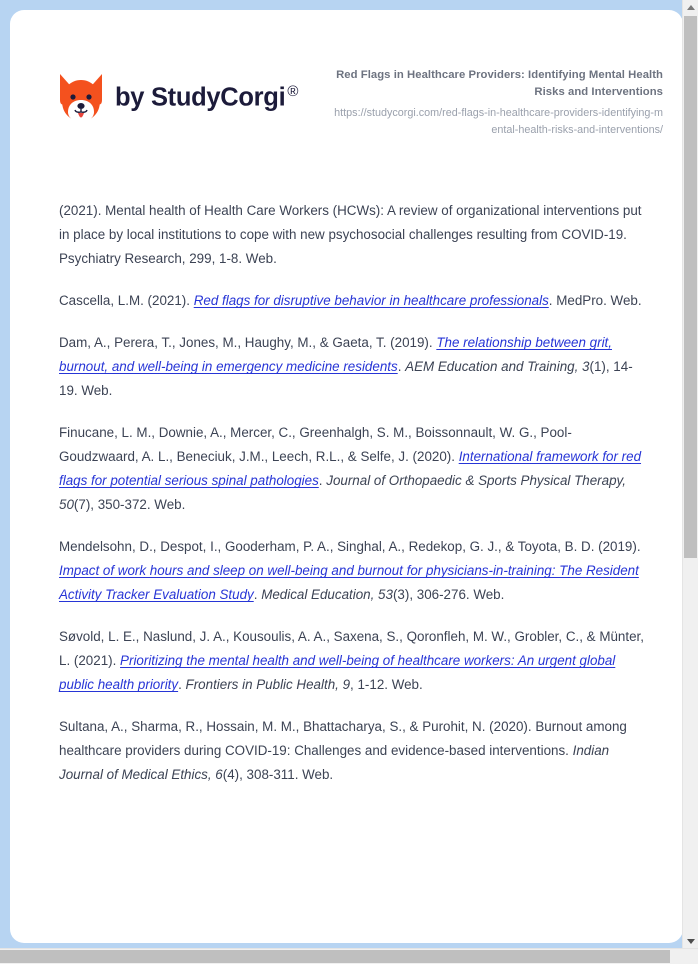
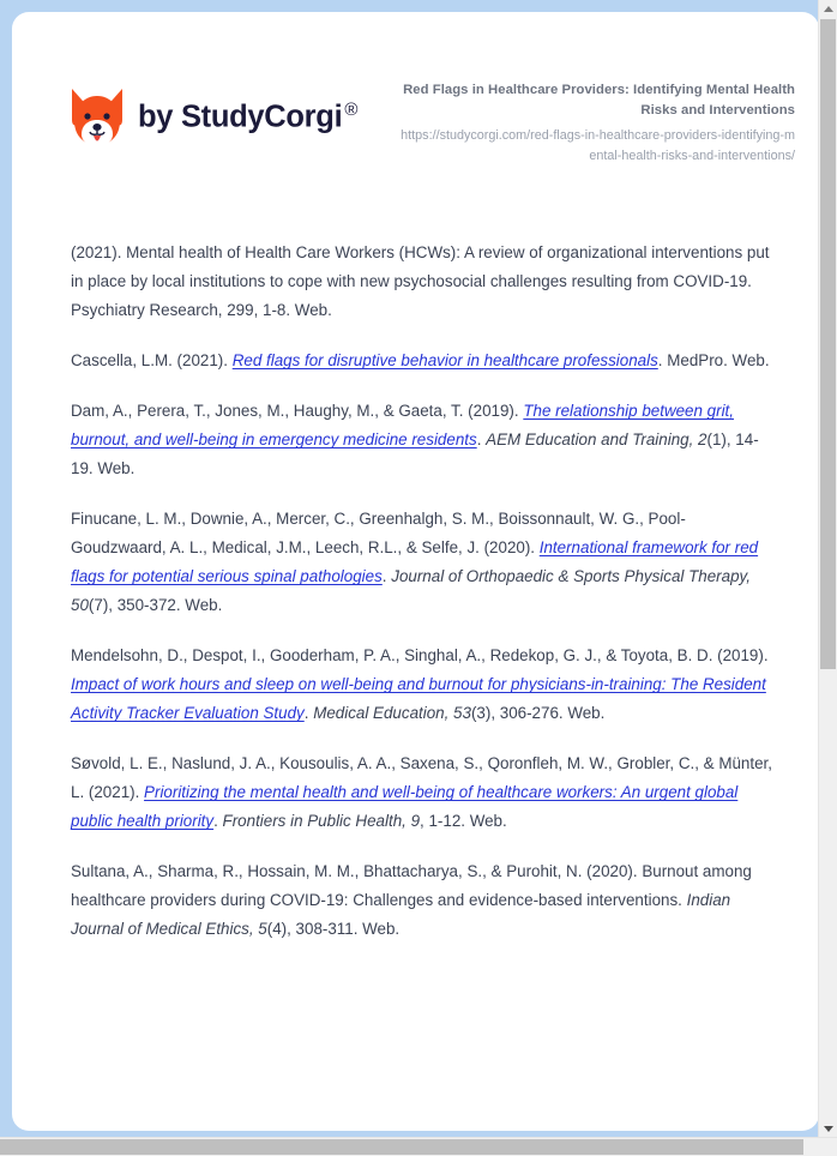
  by StudyCorgi®
  Red Flags in Healthcare Providers: Identifying Mental Health Risks and Interventions
  https://studycorgi.com/red-flags-in-healthcare-providers-identifying-mental-health-risks-and-interventions/
  (2021). Mental health of Health Care Workers (HCWs): A review of organizational interventions put in place by local institutions to cope with new psychosocial challenges resulting from COVID-19. Psychiatry Research, 299, 1-8. Web.
  Cascella, L.M. (2021). Red flags for disruptive behavior in healthcare professionals. MedPro. Web.
- Dam, A., Perera, T., Jones, M., Haughy, M., & Gaeta, T. (2019). The relationship between grit, burnout, and well-being in emergency medicine residents. AEM Education and Training, 3(1), 14-19. Web.
+ Dam, A., Perera, T., Jones, M., Haughy, M., & Gaeta, T. (2019). The relationship between grit, burnout, and well-being in emergency medicine residents. AEM Education and Training, 2(1), 14-19. Web.
- Finucane, L. M., Downie, A., Mercer, C., Greenhalgh, S. M., Boissonnault, W. G., Pool-Goudzwaard, A. L., Beneciuk, J.M., Leech, R.L., & Selfe, J. (2020). International framework for red flags for potential serious spinal pathologies. Journal of Orthopaedic & Sports Physical Therapy, 50(7), 350-372. Web.
+ Finucane, L. M., Downie, A., Mercer, C., Greenhalgh, S. M., Boissonnault, W. G., Pool-Goudzwaard, A. L., Medical, J.M., Leech, R.L., & Selfe, J. (2020). International framework for red flags for potential serious spinal pathologies. Journal of Orthopaedic & Sports Physical Therapy, 50(7), 350-372. Web.
  Mendelsohn, D., Despot, I., Gooderham, P. A., Singhal, A., Redekop, G. J., & Toyota, B. D. (2019). Impact of work hours and sleep on well-being and burnout for physicians-in-training: The Resident Activity Tracker Evaluation Study. Medical Education, 53(3), 306-276. Web.
  Søvold, L. E., Naslund, J. A., Kousoulis, A. A., Saxena, S., Qoronfleh, M. W., Grobler, C., & Münter, L. (2021). Prioritizing the mental health and well-being of healthcare workers: An urgent global public health priority. Frontiers in Public Health, 9, 1-12. Web.
- Sultana, A., Sharma, R., Hossain, M. M., Bhattacharya, S., & Purohit, N. (2020). Burnout among healthcare providers during COVID-19: Challenges and evidence-based interventions. Indian Journal of Medical Ethics, 6(4), 308-311. Web.
+ Sultana, A., Sharma, R., Hossain, M. M., Bhattacharya, S., & Purohit, N. (2020). Burnout among healthcare providers during COVID-19: Challenges and evidence-based interventions. Indian Journal of Medical Ethics, 5(4), 308-311. Web.
